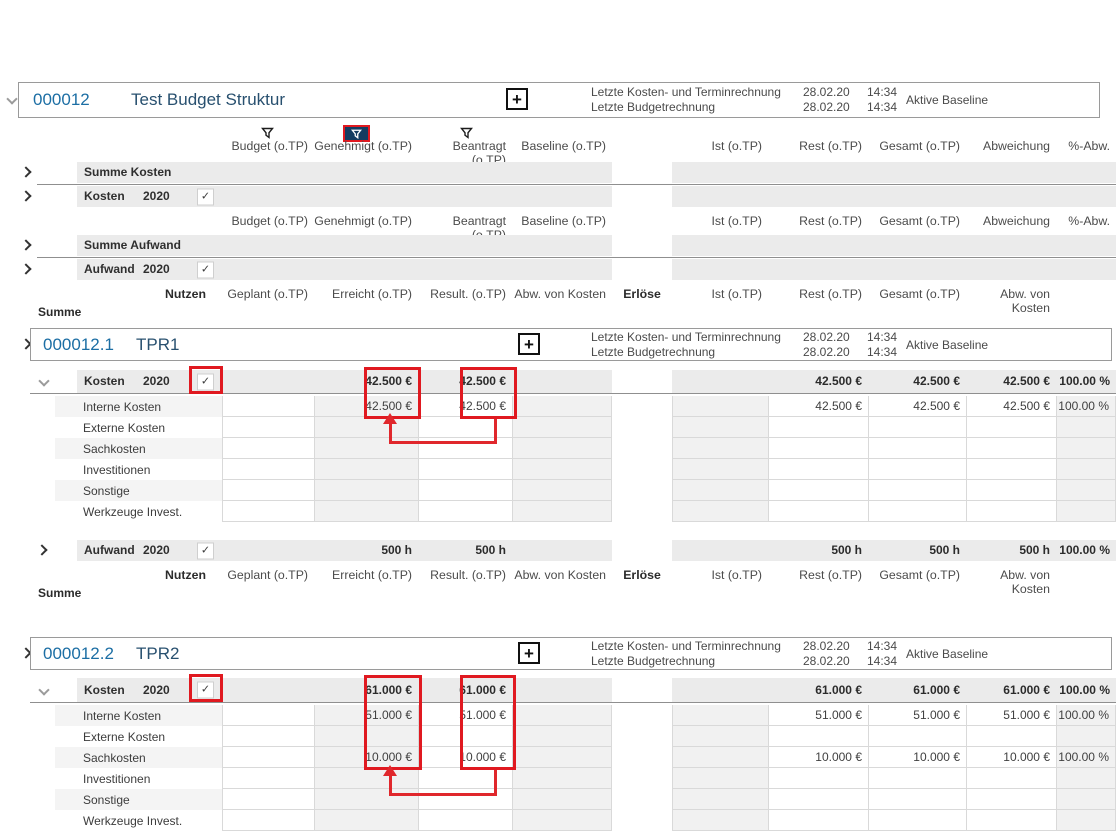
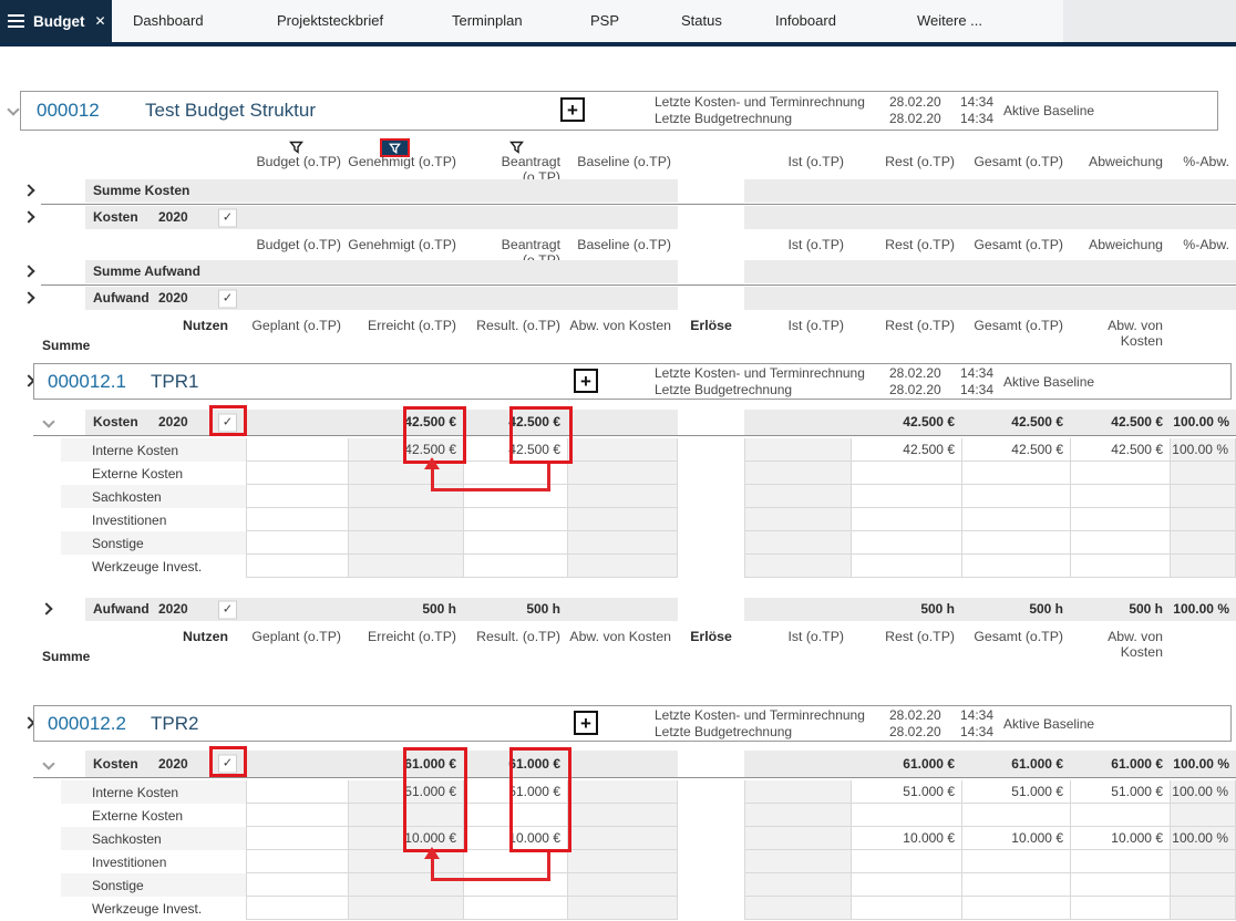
+ Budget
+ ✕
+ Dashboard
+ Projektsteckbrief
+ Terminplan
+ PSP
+ Status
+ Infoboard
+ Weitere ...
  000012
  Test Budget Struktur
  +
  Letzte Kosten- und Terminrechnung
  28.02.20
  14:34
  Letzte Budgetrechnung
  28.02.20
  14:34
  Aktive Baseline
  Budget (o.TP)
  Genehmigt (o.TP)
  Beantragt (o.TP)
  Baseline (o.TP)
  Ist (o.TP)
  Rest (o.TP)
  Gesamt (o.TP)
  Abweichung
  %-Abw.
  Summe Kosten
  Kosten
  2020
  ✓
  Budget (o.TP)
  Genehmigt (o.TP)
  Baseline (o.TP)
  Ist (o.TP)
  Rest (o.TP)
  Gesamt (o.TP)
  Abweichung
  %-Abw.
  Summe Aufwand
  Aufwand
  2020
  ✓
  Nutzen
  Geplant (o.TP)
  Erreicht (o.TP)
  Result. (o.TP)
  Abw. von Kosten
  Erlöse
  Ist (o.TP)
  Rest (o.TP)
  Gesamt (o.TP)
  Abw. von Kosten
  Summe
  000012.1
  TPR1
  +
  Letzte Kosten- und Terminrechnung
  28.02.20
  14:34
  Letzte Budgetrechnung
  28.02.20
  14:34
  Aktive Baseline
  Kosten
  2020
  ✓
  42.500 €
  42.500 €
  42.500 €
  42.500 €
  42.500 €
  100.00 %
  Interne Kosten
  42.500 €
  42.500 €
  42.500 €
  42.500 €
  42.500 €
  100.00 %
  Externe Kosten
  Sachkosten
  Investitionen
  Sonstige
  Werkzeuge Invest.
  Aufwand
  2020
  ✓
  500 h
  500 h
  500 h
  500 h
  500 h
  100.00 %
  Nutzen
  Geplant (o.TP)
  Erreicht (o.TP)
  Result. (o.TP)
  Abw. von Kosten
  Erlöse
  Ist (o.TP)
  Rest (o.TP)
  Gesamt (o.TP)
  Abw. von Kosten
  Summe
  000012.2
  TPR2
  +
  Letzte Kosten- und Terminrechnung
  28.02.20
  14:34
  Letzte Budgetrechnung
  28.02.20
  14:34
  Aktive Baseline
  Kosten
  2020
  ✓
  61.000 €
  61.000 €
  61.000 €
  61.000 €
  61.000 €
  100.00 %
  Interne Kosten
  51.000 €
  51.000 €
  51.000 €
  51.000 €
  51.000 €
  100.00 %
  Externe Kosten
  Sachkosten
  10.000 €
  10.000 €
  10.000 €
  10.000 €
  10.000 €
  100.00 %
  Investitionen
  Sonstige
  Werkzeuge Invest.
